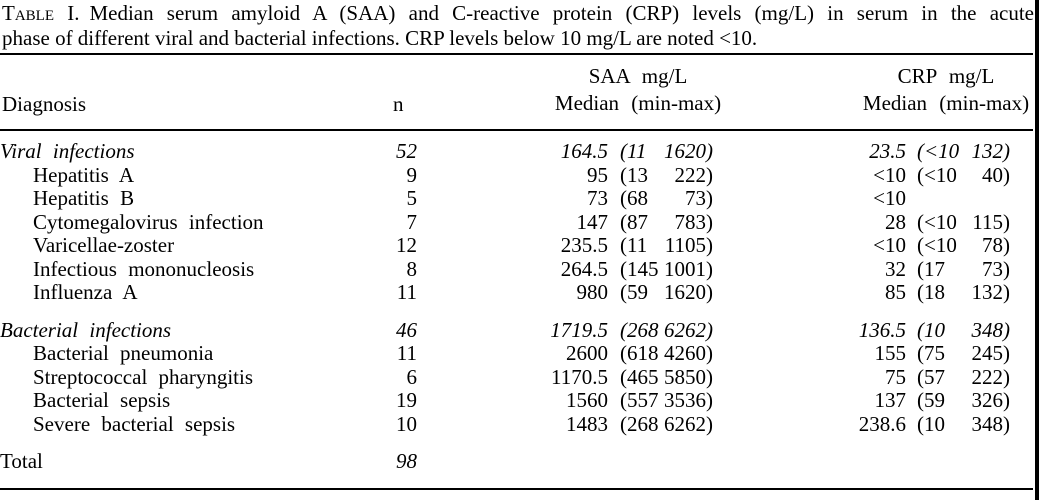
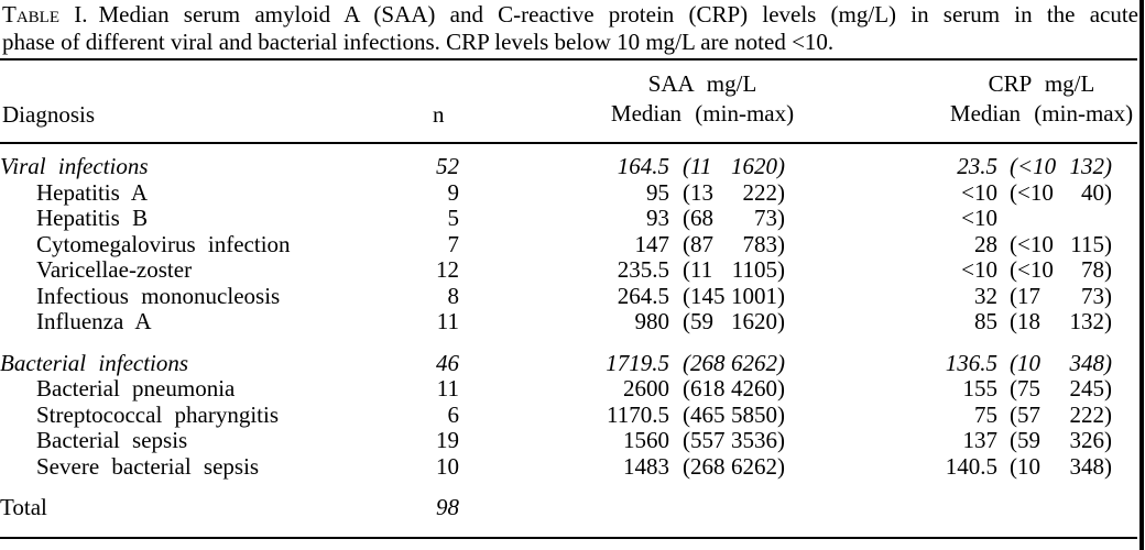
  Table I. Median serum amyloid A (SAA) and C-reactive protein (CRP) levels (mg/L) in serum in the acute
  phase of different viral and bacterial infections. CRP levels below 10 mg/L are noted <10.
  Diagnosis
  n
  SAA mg/L
  Median (min-max)
  CRP mg/L
  Median (min-max)
  Viral infections
  52
  164.5
  (11
  1620)
  23.5
  (<10
  132)
  Hepatitis A
  9
  95
  (13
  222)
  <10
  (<10
  40)
  Hepatitis B
  5
- 73
+ 93
  (68
  73)
  <10
  Cytomegalovirus infection
  7
  147
  (87
  783)
  28
  (<10
  115)
  Varicellae-zoster
  12
  235.5
  (11
  1105)
  <10
  (<10
  78)
  Infectious mononucleosis
  8
  264.5
  (145
  1001)
  32
  (17
  73)
  Influenza A
  11
  980
  (59
  1620)
  85
  (18
  132)
  Bacterial infections
  46
  1719.5
  (268
  6262)
  136.5
  (10
  348)
  Bacterial pneumonia
  11
  2600
  (618
  4260)
  155
  (75
  245)
  Streptococcal pharyngitis
  6
  1170.5
  (465
  5850)
  75
  (57
  222)
  Bacterial sepsis
  19
  1560
  (557
  3536)
  137
  (59
  326)
  Severe bacterial sepsis
  10
  1483
  (268
  6262)
- 238.6
+ 140.5
  (10
  348)
  Total
  98
